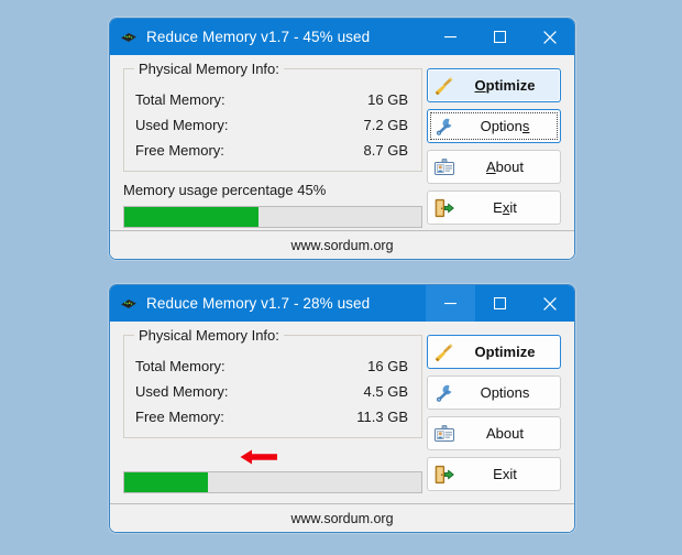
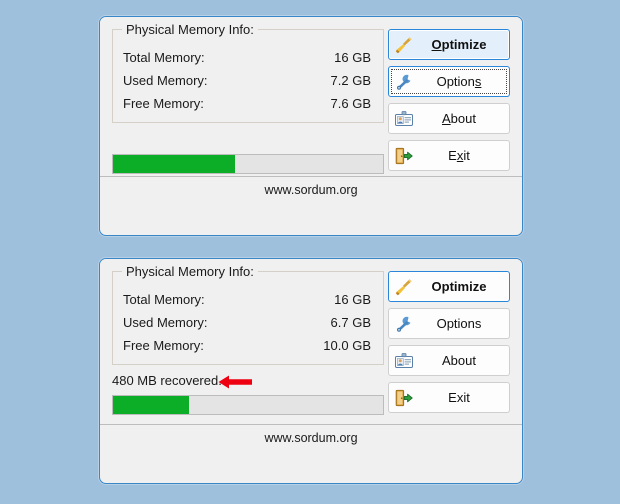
- Reduce Memory v1.7 - 45% used
  Physical Memory Info:
  Total Memory:
  16 GB
  Used Memory:
  7.2 GB
  Free Memory:
- 8.7 GB
+ 7.6 GB
- Memory usage percentage 45%
  Optimize
  Options
  About
  Exit
  www.sordum.org
- Reduce Memory v1.7 - 28% used
  Physical Memory Info:
  Total Memory:
  16 GB
  Used Memory:
- 4.5 GB
+ 6.7 GB
  Free Memory:
- 11.3 GB
+ 10.0 GB
+ 480 MB recovered.
  Optimize
  Options
  About
  Exit
  www.sordum.org
